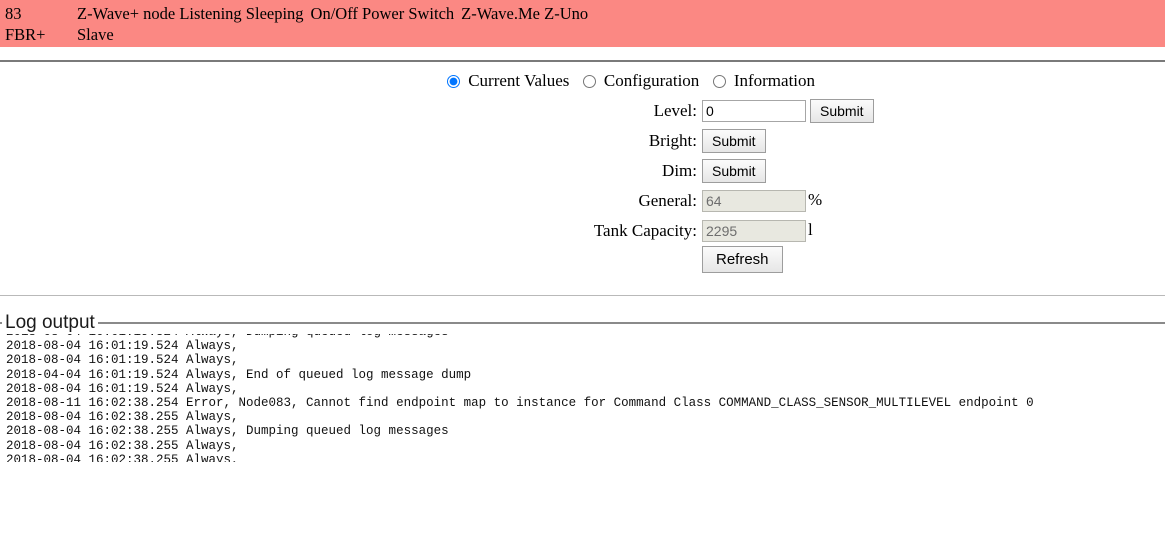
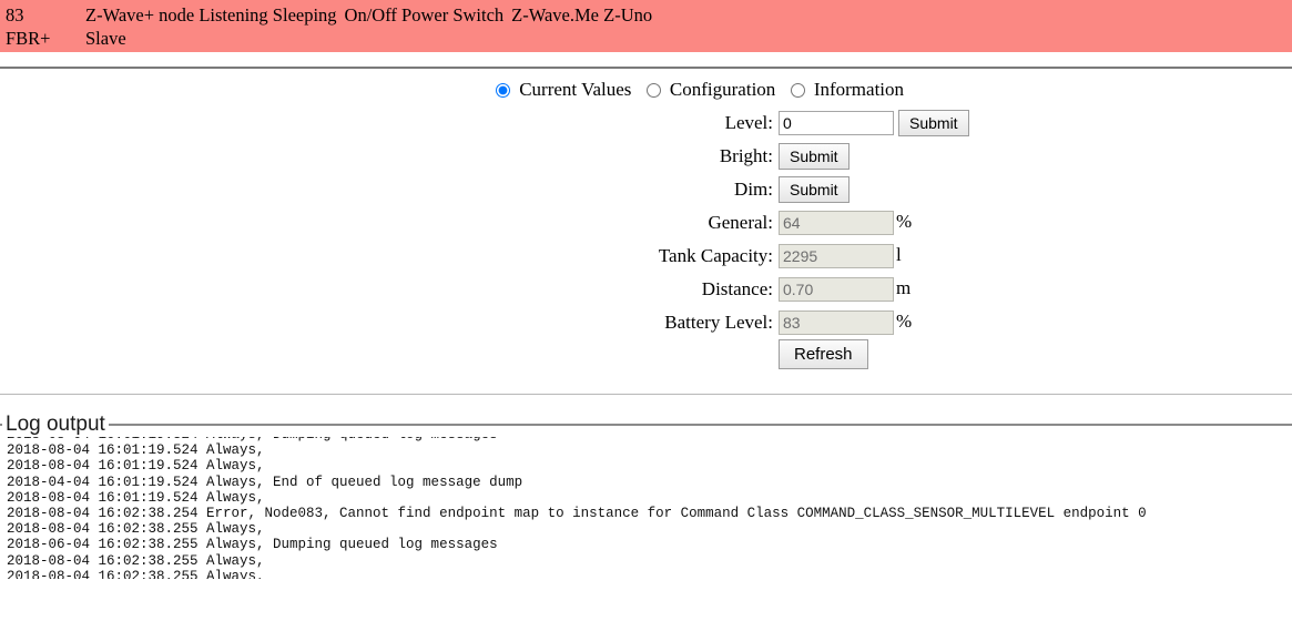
  83	Z-Wave+ node Listening Sleeping On/Off Power Switch Z-Wave.Me Z-Uno
  FBR+	Slave
  Current Values Configuration Information
  Level:	0 Submit
  Bright:	Submit
  Dim:	Submit
  General:	64 %
  Tank Capacity:	2295 l
+ Distance:	0.70 m
+ Battery Level:	83 %
  	Refresh
  Log output
  2018-08-04 16:01:19.524 Always,
  2018-08-04 16:01:19.524 Always,
  2018-04-04 16:01:19.524 Always, End of queued log message dump
  2018-08-04 16:01:19.524 Always,
- 2018-08-11 16:02:38.254 Error, Node083, Cannot find endpoint map to instance for Command Class COMMAND_CLASS_SENSOR_MULTILEVEL endpoint 0
+ 2018-08-04 16:02:38.254 Error, Node083, Cannot find endpoint map to instance for Command Class COMMAND_CLASS_SENSOR_MULTILEVEL endpoint 0
  2018-08-04 16:02:38.255 Always,
- 2018-08-04 16:02:38.255 Always, Dumping queued log messages
+ 2018-06-04 16:02:38.255 Always, Dumping queued log messages
  2018-08-04 16:02:38.255 Always,
  2018-08-04 16:02:38.255 Always,
